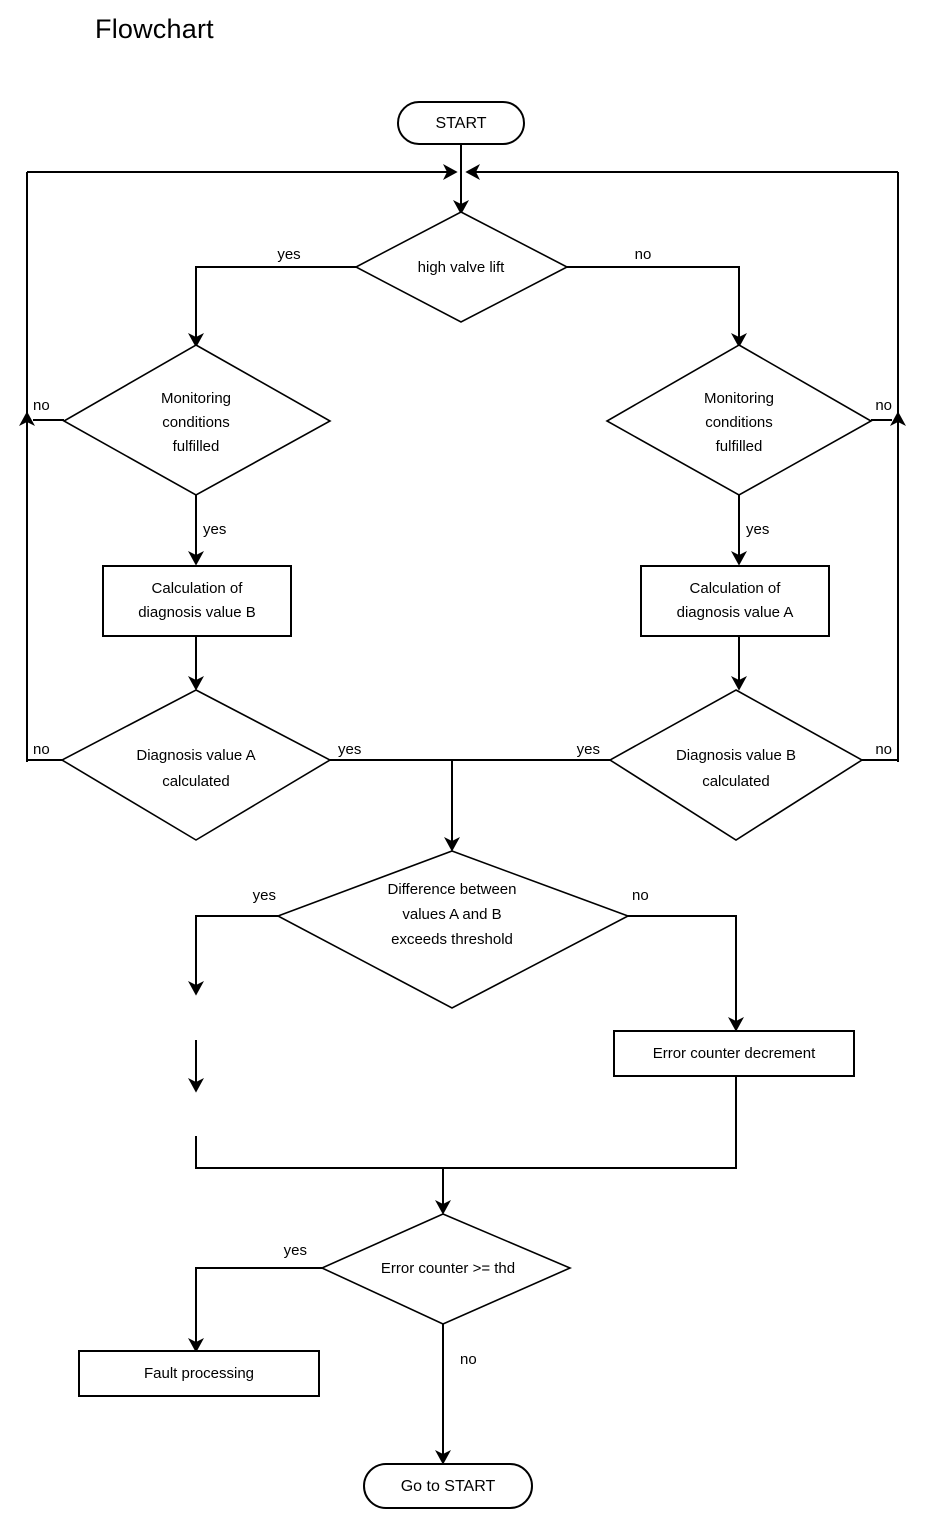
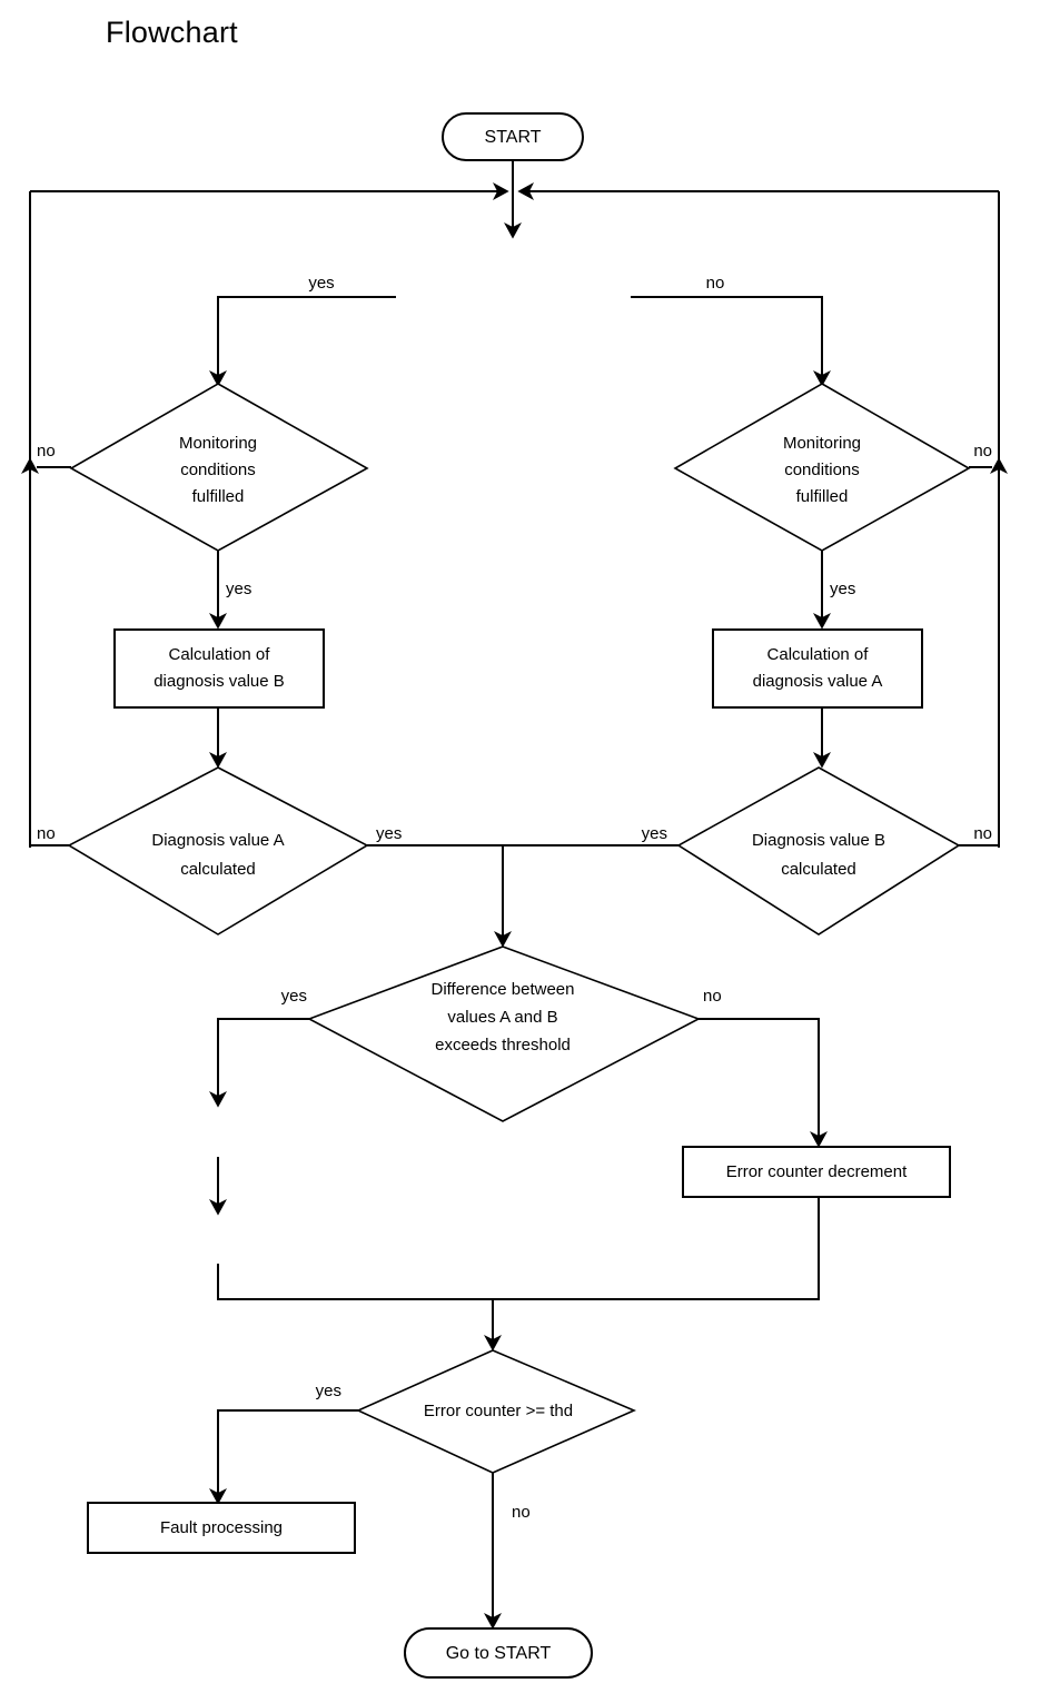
  Flowchart
  START
- high valve lift
  Monitoring
  conditions
  fulfilled
  Monitoring
  conditions
  fulfilled
  Calculation of
  diagnosis value B
  Calculation of
  diagnosis value A
  Diagnosis value A
  calculated
  Diagnosis value B
  calculated
  Difference between
  values A and B
  exceeds threshold
  Error counter decrement
  Error counter >= thd
  Fault processing
  Go to START
  yes
  no
  no
  yes
  no
  yes
  no
  yes
  no
  yes
  yes
  no
  yes
  no
